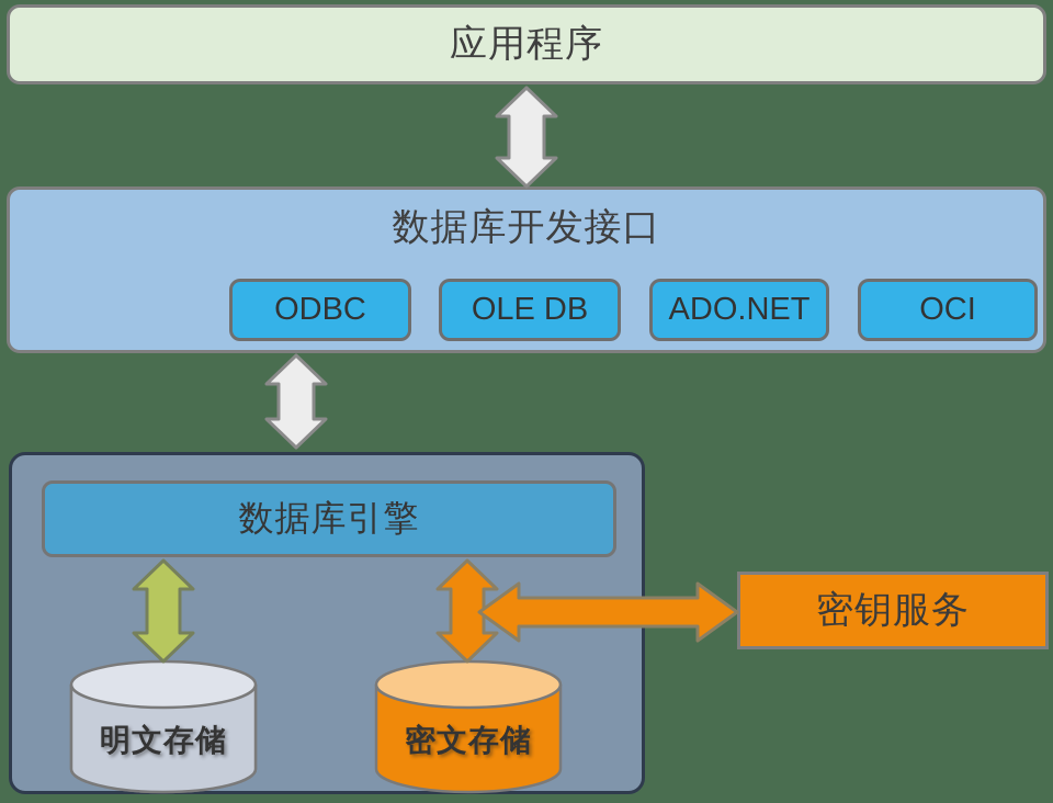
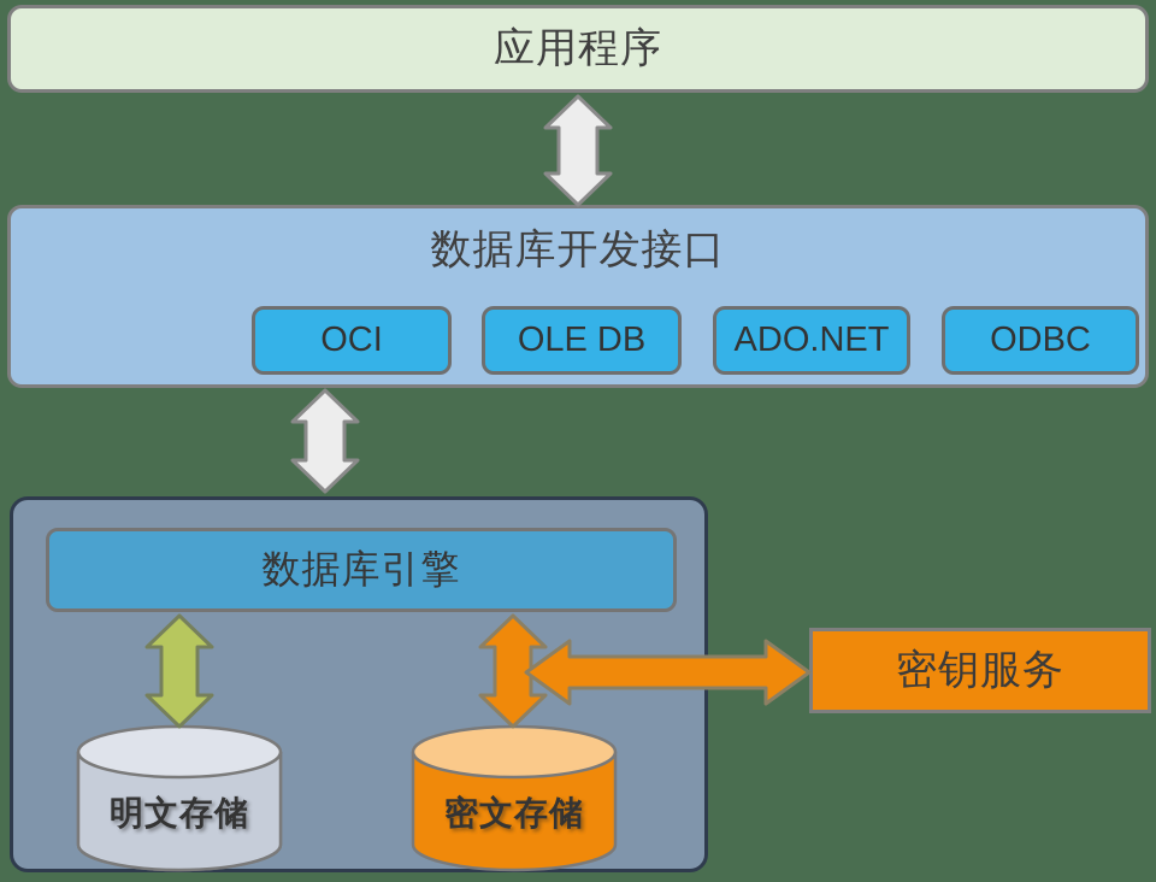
  应用程序
  数据库开发接口
- ODBC
+ OCI
  OLE DB
  ADO.NET
- OCI
+ ODBC
  数据库引擎
  密钥服务
  明文存储
  密文存储
